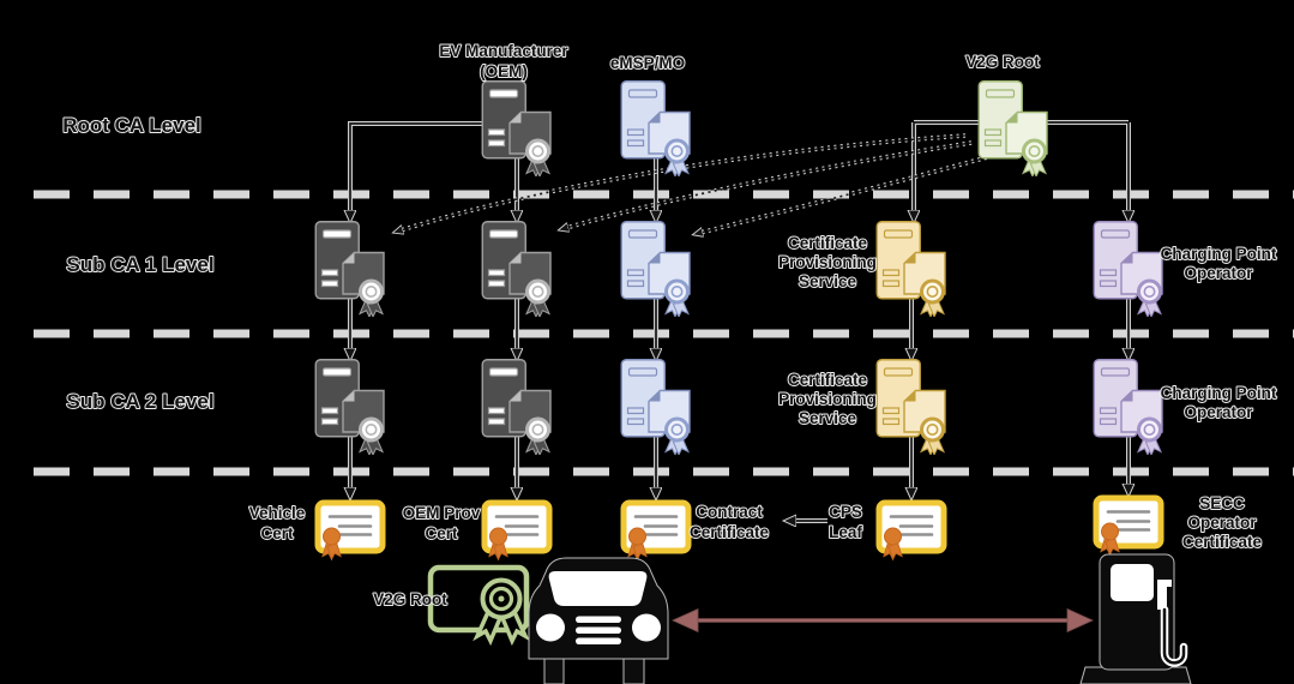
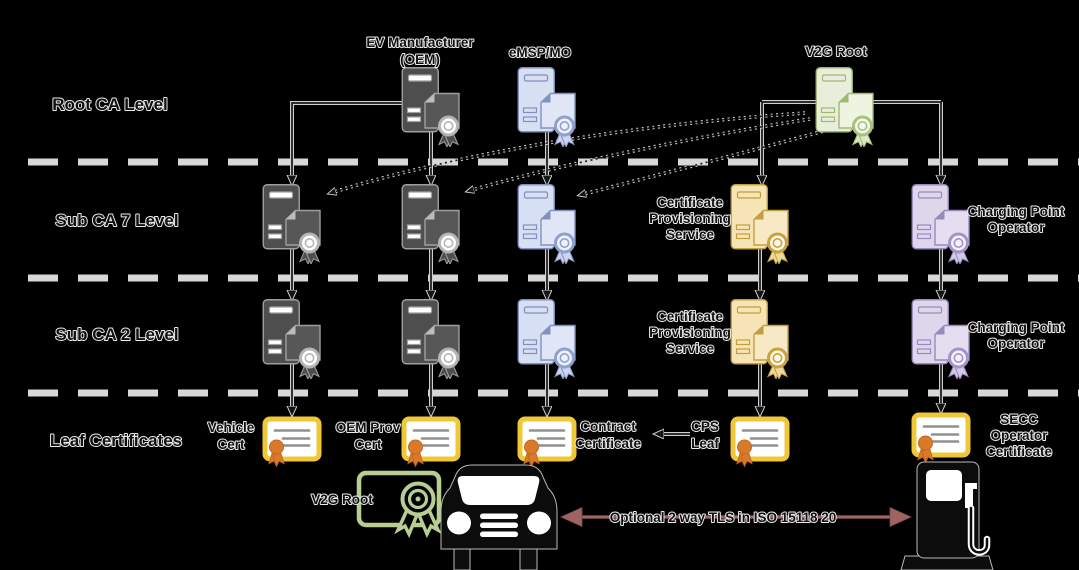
  Root CA Level
- Sub CA 1 Level
+ Sub CA 7 Level
  Sub CA 2 Level
+ Leaf Certificates
  EV Manufacturer
  (OEM)
  eMSP/MO
  V2G Root
  Certificate
  Provisioning
  Service
  Charging Point
  Operator
  Certificate
  Provisioning
  Service
  Charging Point
  Operator
  Vehicle
  Cert
  OEM Prov
  Cert
  Contract
  Certificate
  CPS
  Leaf
  SECC
  Operator
  Certificate
  V2G Root
+ Optional 2 way TLS in ISO 15118 20
